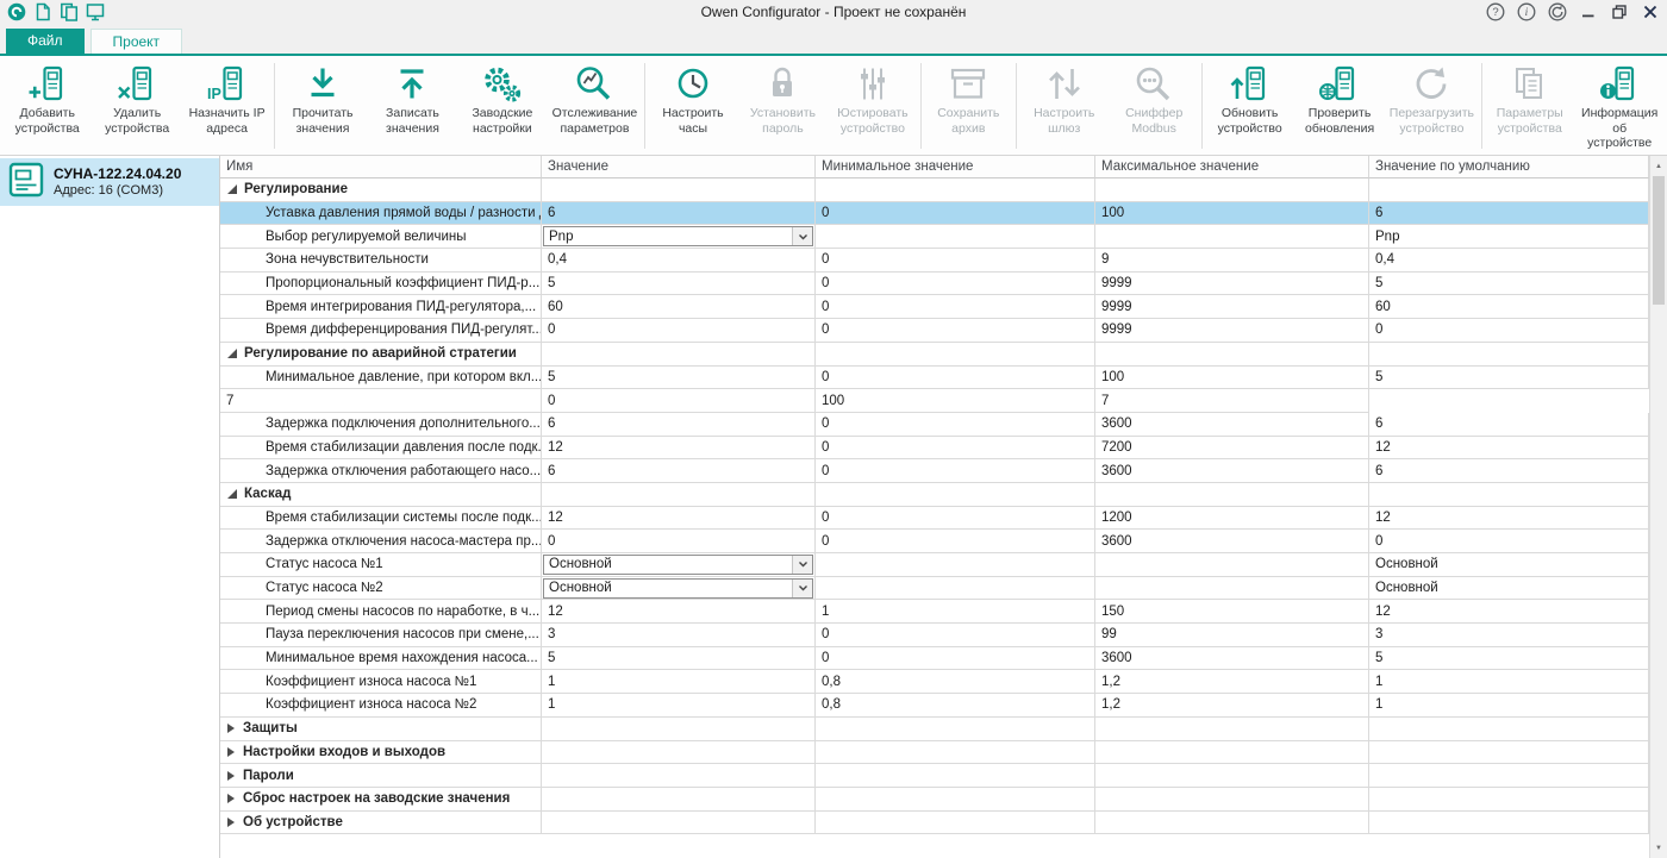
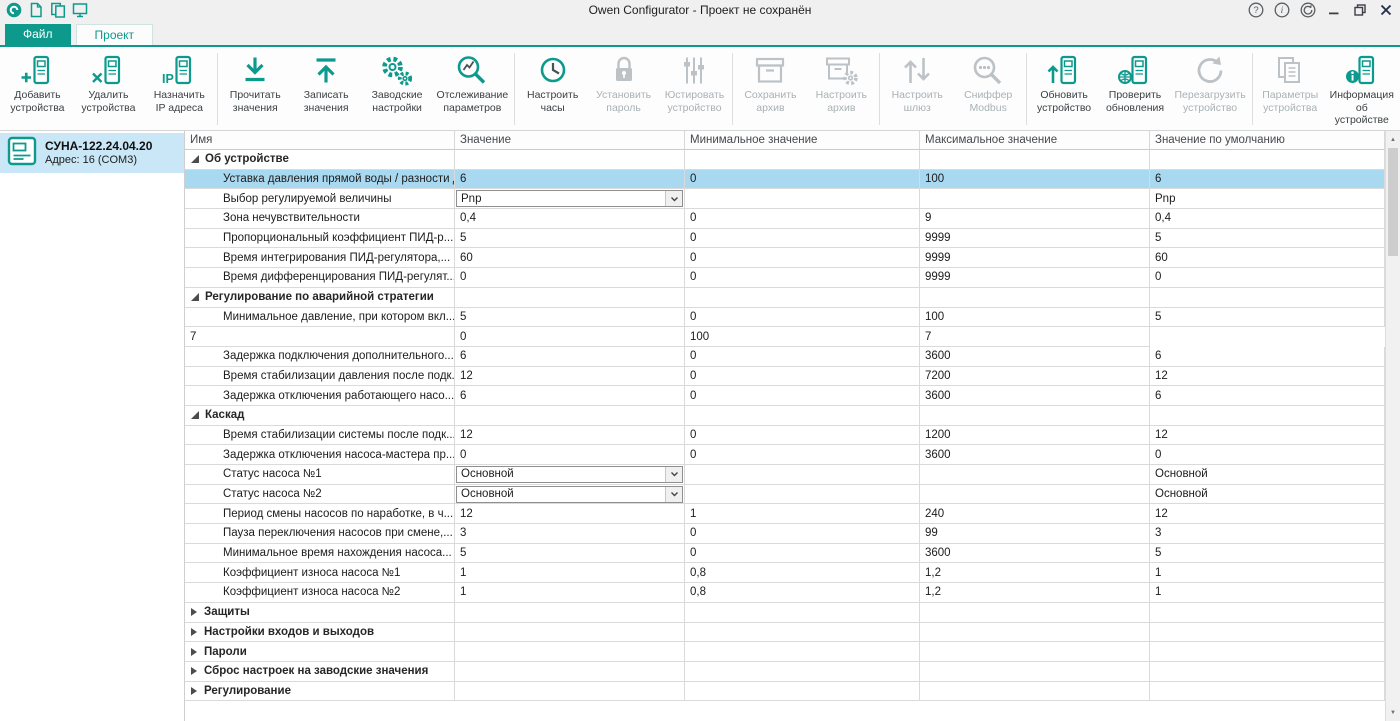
  Owen Configurator - Проект не сохранён
  ?
  i
  Файл
  Проект
  Добавить устройства
  Удалить устройства
  IP
  Назначить IP адреса
  Прочитать значения
  Записать значения
  Заводские настройки
  Отслеживание параметров
  Настроить часы
  Установить пароль
  Юстировать устройство
  Сохранить архив
+ Настроить архив
  Настроить шлюз
  Сниффер Modbus
  Обновить устройство
  Проверить обновления
  Перезагрузить устройство
  Параметры устройства
  Информация об устройстве
  СУНА-122.24.04.20
  Адрес: 16 (COM3)
  Имя
  Значение
  Минимальное значение
  Максимальное значение
  Значение по умолчанию
- Регулирование
+ Об устройстве
  Уставка давления прямой воды / разности
  6
  0
  100
  6
  Выбор регулируемой величины
  Pnp
  Pnp
  Зона нечувствительности
  0,4
  0
  9
  0,4
  Пропорциональный коэффициент ПИД-р...
  5
  0
  9999
  5
  Время интегрирования ПИД-регулятора,...
  60
  0
  9999
  60
  Время дифференцирования ПИД-регулят...
  0
  0
  9999
  0
  Регулирование по аварийной стратегии
  Минимальное давление, при котором вкл...
  5
  0
  100
  5
  7
  0
  100
  7
  Задержка подключения дополнительного...
  6
  0
  3600
  6
  Время стабилизации давления после подк.
  12
  0
  7200
  12
  Задержка отключения работающего насо...
  6
  0
  3600
  6
  Каскад
  Время стабилизации системы после подк...
  12
  0
  1200
  12
  Задержка отключения насоса-мастера пр...
  0
  0
  3600
  0
  Статус насоса №1
  Основной
  Основной
  Статус насоса №2
  Основной
  Основной
  Период смены насосов по наработке, в ч...
  12
  1
- 150
+ 240
  12
  Пауза переключения насосов при смене,...
  3
  0
  99
  3
  Минимальное время нахождения насоса...
  5
  0
  3600
  5
  Коэффициент износа насоса №1
  1
  0,8
  1,2
  1
  Коэффициент износа насоса №2
  1
  0,8
  1,2
  1
  Защиты
  Настройки входов и выходов
  Пароли
  Сброс настроек на заводские значения
- Об устройстве
+ Регулирование
